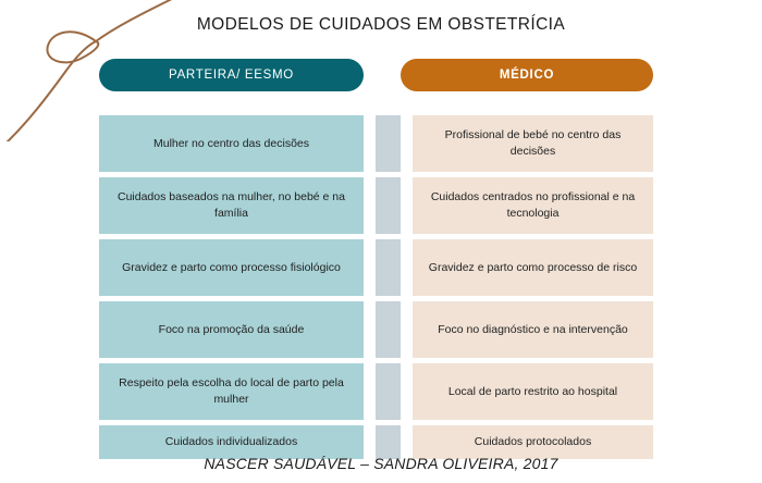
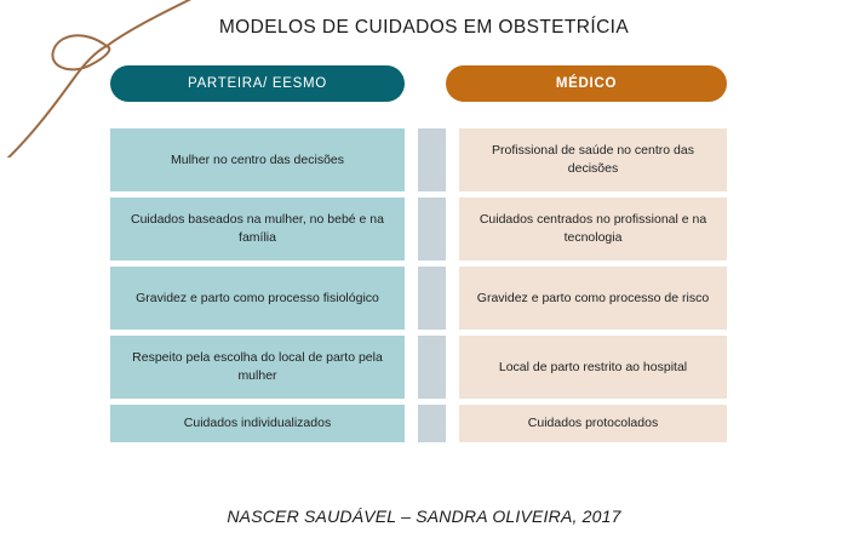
  MODELOS DE CUIDADOS EM OBSTETRÍCIA
  PARTEIRA/ EESMO
  MÉDICO
  Mulher no centro das decisões
- Profissional de bebé no centro das decisões
+ Profissional de saúde no centro das decisões
  Cuidados baseados na mulher, no bebé e na família
  Cuidados centrados no profissional e na tecnologia
  Gravidez e parto como processo fisiológico
  Gravidez e parto como processo de risco
- Foco na promoção da saúde
- Foco no diagnóstico e na intervenção
  Respeito pela escolha do local de parto pela mulher
  Local de parto restrito ao hospital
  Cuidados individualizados
  Cuidados protocolados
  NASCER SAUDÁVEL – SANDRA OLIVEIRA, 2017
